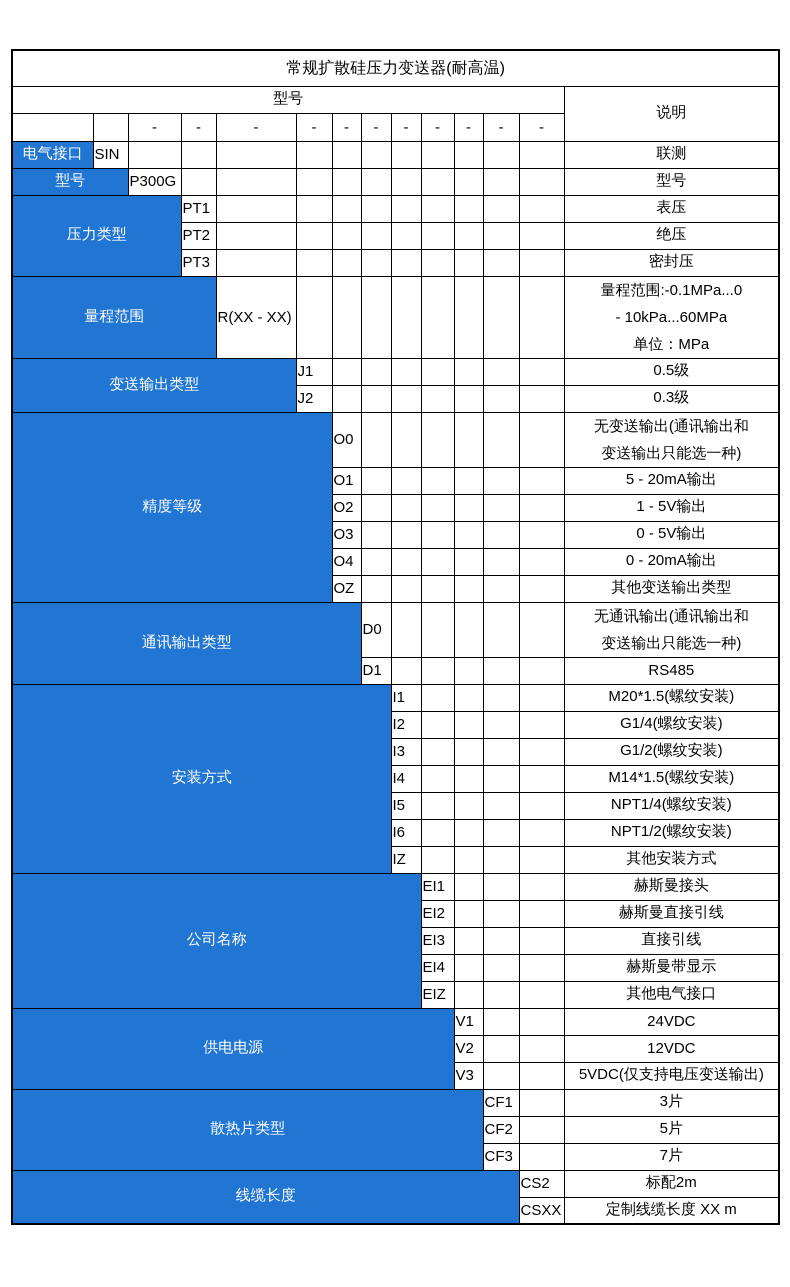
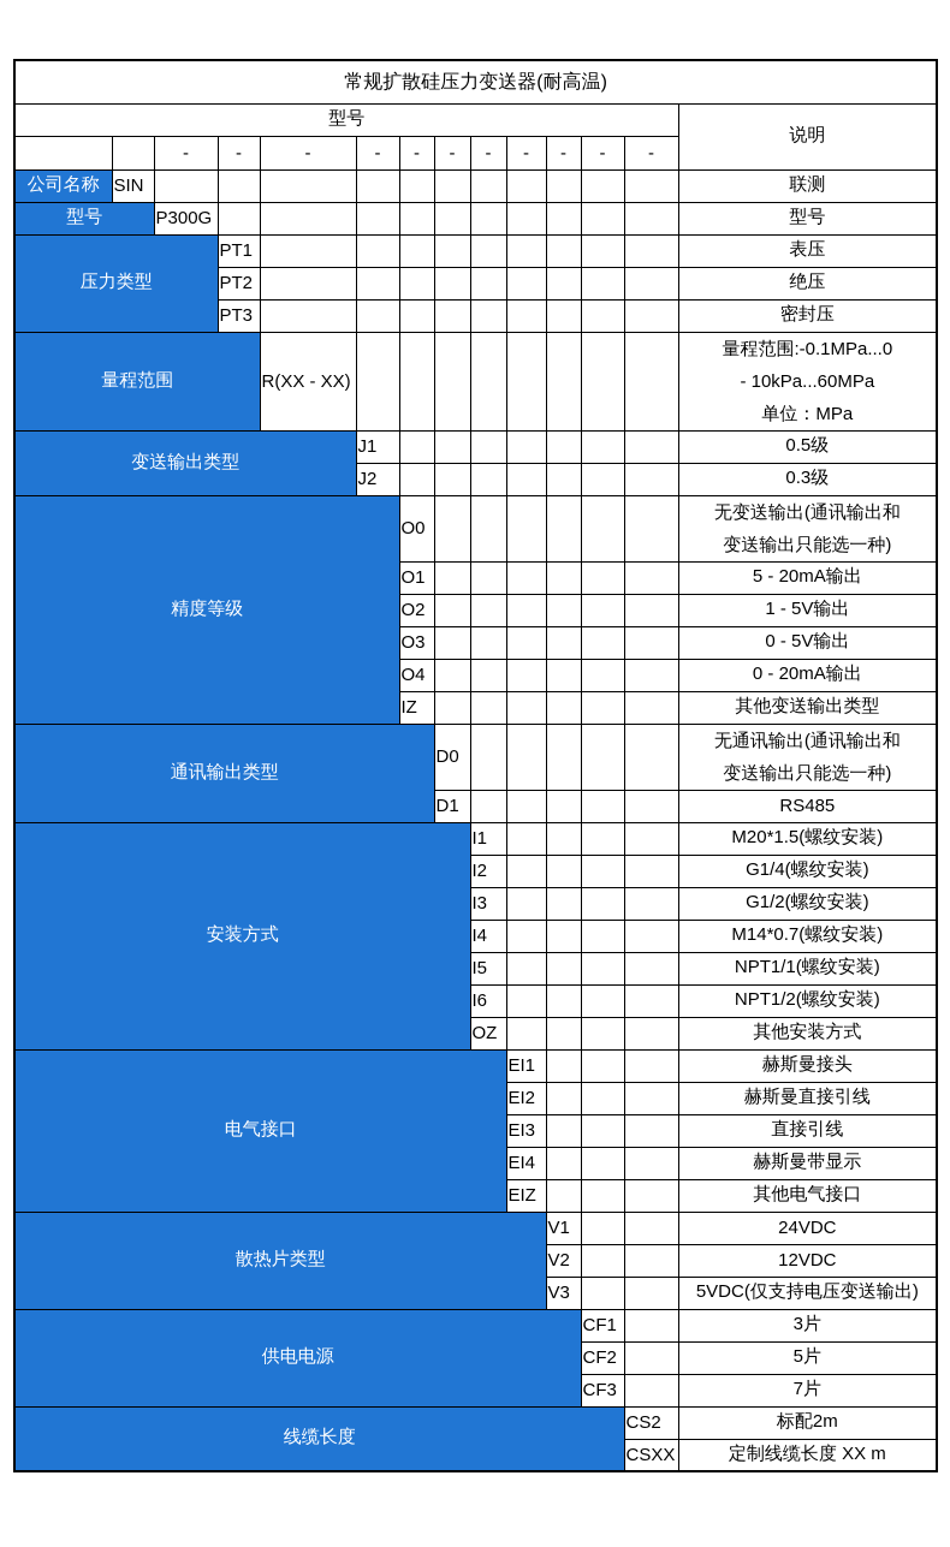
  常规扩散硅压力变送器(耐高温)
  型号	说明
  		-	-	-	-	-	-	-	-	-	-	-
- 电气接口	SIN												联测
+ 公司名称	SIN												联测
  型号	P300G											型号
  压力类型	PT1										表压
  PT2										绝压
  PT3										密封压
  量程范围	R(XX - XX)									量程范围:-0.1MPa...0- 10kPa...60MPa单位：MPa
  变送输出类型	J1								0.5级
  J2								0.3级
  精度等级	O0							无变送输出(通讯输出和变送输出只能选一种)
  O1							5 - 20mA输出
  O2							1 - 5V输出
  O3							0 - 5V输出
  O4							0 - 20mA输出
- OZ							其他变送输出类型
+ IZ							其他变送输出类型
  通讯输出类型	D0						无通讯输出(通讯输出和变送输出只能选一种)
  D1						RS485
  安装方式	I1					M20*1.5(螺纹安装)
  I2					G1/4(螺纹安装)
  I3					G1/2(螺纹安装)
- I4					M14*1.5(螺纹安装)
+ I4					M14*0.7(螺纹安装)
- I5					NPT1/4(螺纹安装)
+ I5					NPT1/1(螺纹安装)
  I6					NPT1/2(螺纹安装)
- IZ					其他安装方式
+ OZ					其他安装方式
- 公司名称	EI1				赫斯曼接头
+ 电气接口	EI1				赫斯曼接头
  EI2				赫斯曼直接引线
  EI3				直接引线
  EI4				赫斯曼带显示
  EIZ				其他电气接口
- 供电电源	V1			24VDC
+ 散热片类型	V1			24VDC
  V2			12VDC
  V3			5VDC(仅支持电压变送输出)
- 散热片类型	CF1		3片
+ 供电电源	CF1		3片
  CF2		5片
  CF3		7片
  线缆长度	CS2	标配2m
  CSXX	定制线缆长度 XX m
